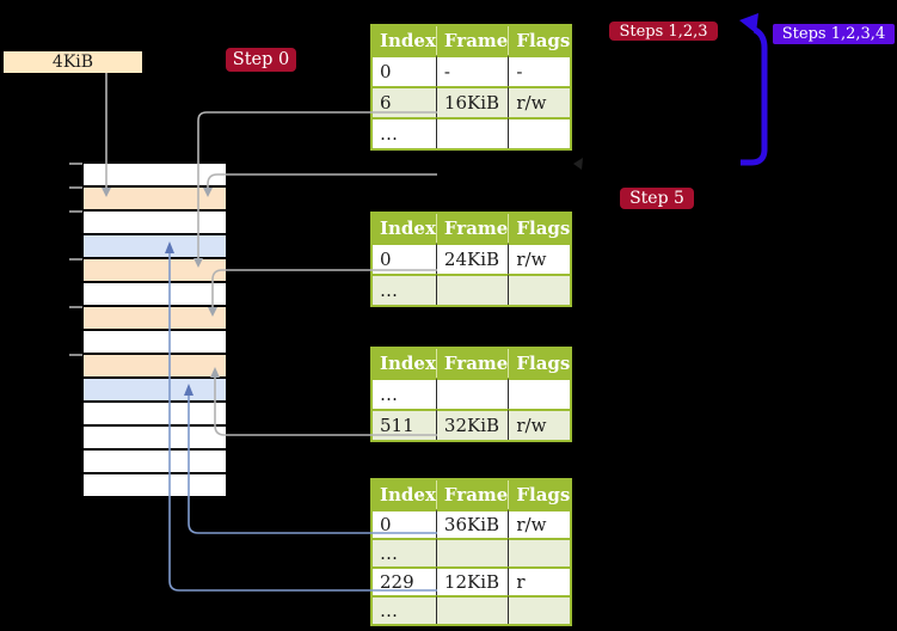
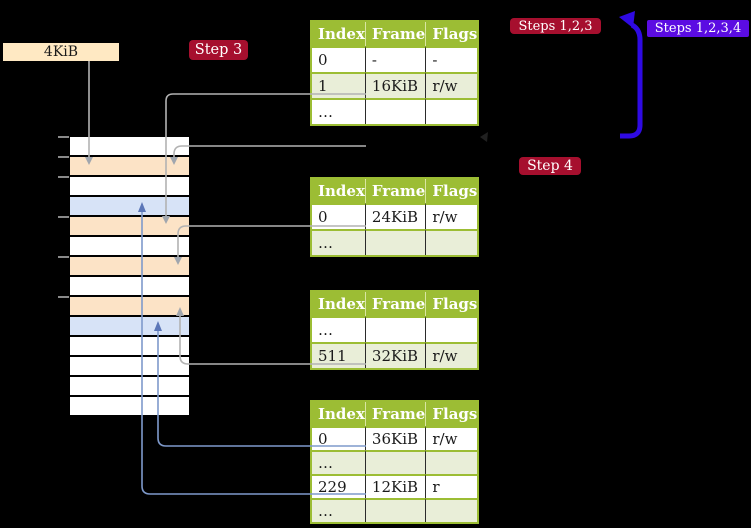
  4KiB
- Step 0
+ Step 3
  Steps 1,2,3
  Steps 1,2,3,4
- Step 5
+ Step 4
  Index	Frame	Flags
  0	-	-
- 6	16KiB	r/w
+ 1	16KiB	r/w
  …
  Index	Frame	Flags
  0	24KiB	r/w
  …
  Index	Frame	Flags
  …
  511	32KiB	r/w
  Index	Frame	Flags
  0	36KiB	r/w
  …
  229	12KiB	r
  …
